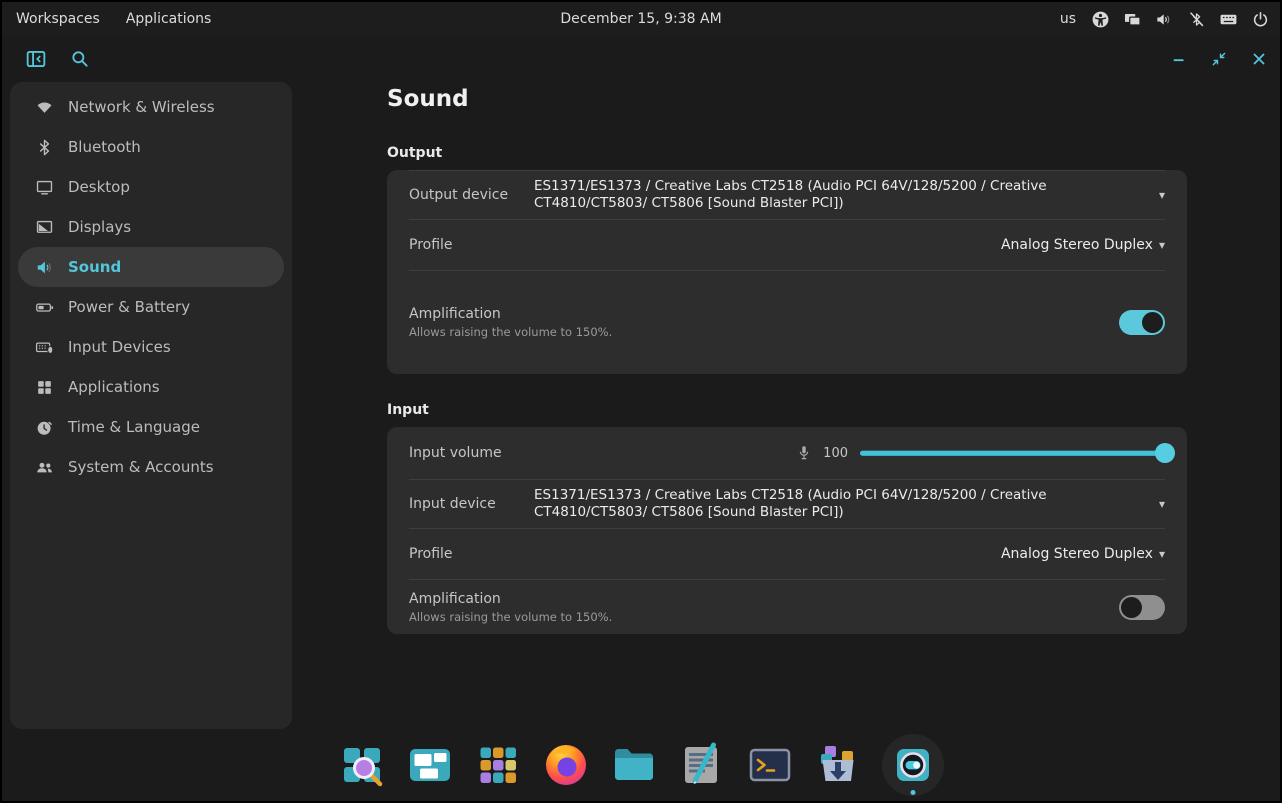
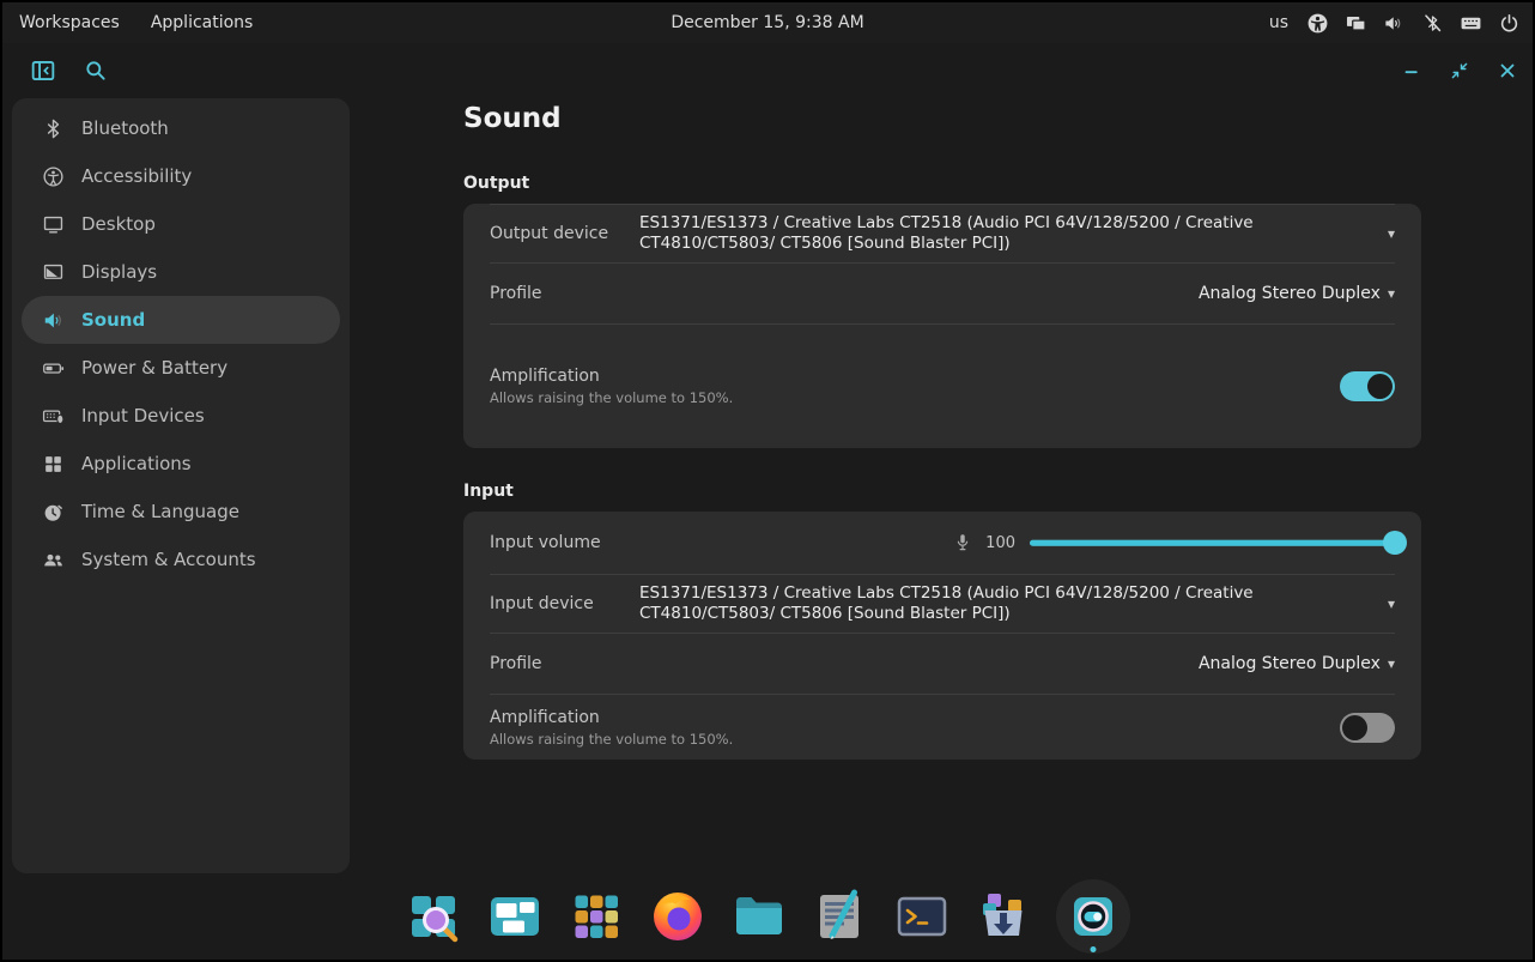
  Workspaces
  Applications
  December 15, 9:38 AM
  us
- Network & Wireless
  Bluetooth
+ Accessibility
  Desktop
  Displays
  Sound
  Power & Battery
  Input Devices
  Applications
  Time & Language
  System & Accounts
  Sound
  Output
  Output device
  ES1371/ES1373 / Creative Labs CT2518 (Audio PCI 64V/128/5200 / Creative CT4810/CT5803/ CT5806 [Sound Blaster PCI])
  ▾
  Profile
  Analog Stereo Duplex
  ▾
  Amplification
  Allows raising the volume to 150%.
  Input
  Input volume
  100
  Input device
  ES1371/ES1373 / Creative Labs CT2518 (Audio PCI 64V/128/5200 / Creative CT4810/CT5803/ CT5806 [Sound Blaster PCI])
  ▾
  Profile
  Analog Stereo Duplex
  ▾
  Amplification
  Allows raising the volume to 150%.
